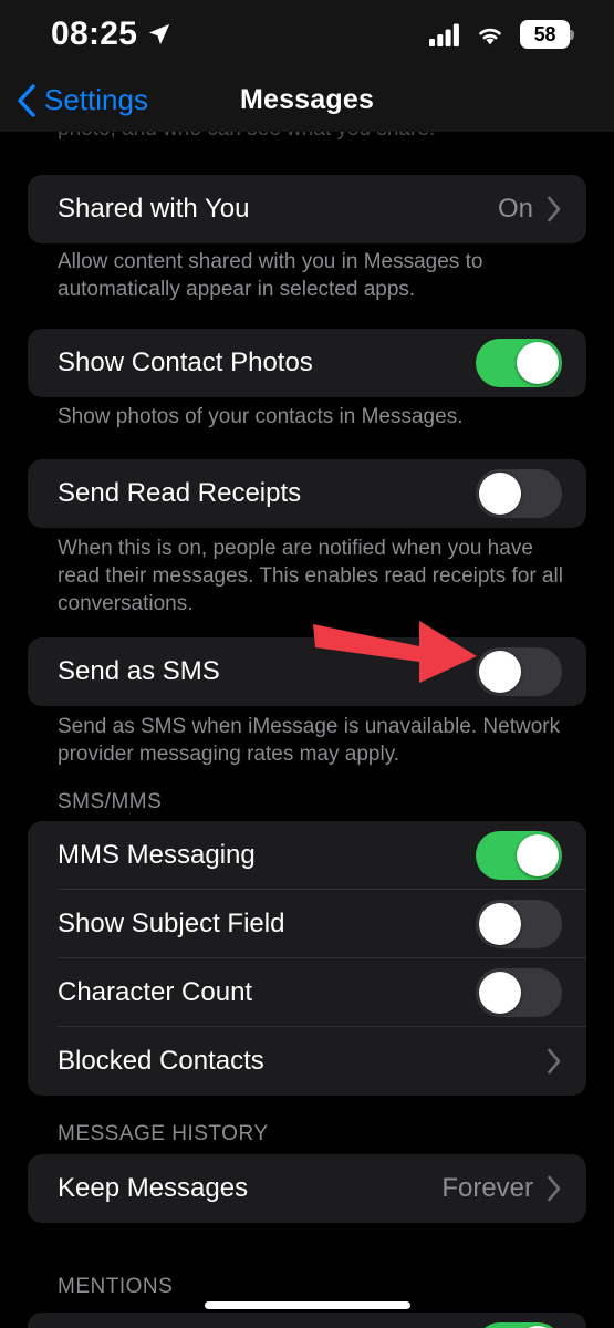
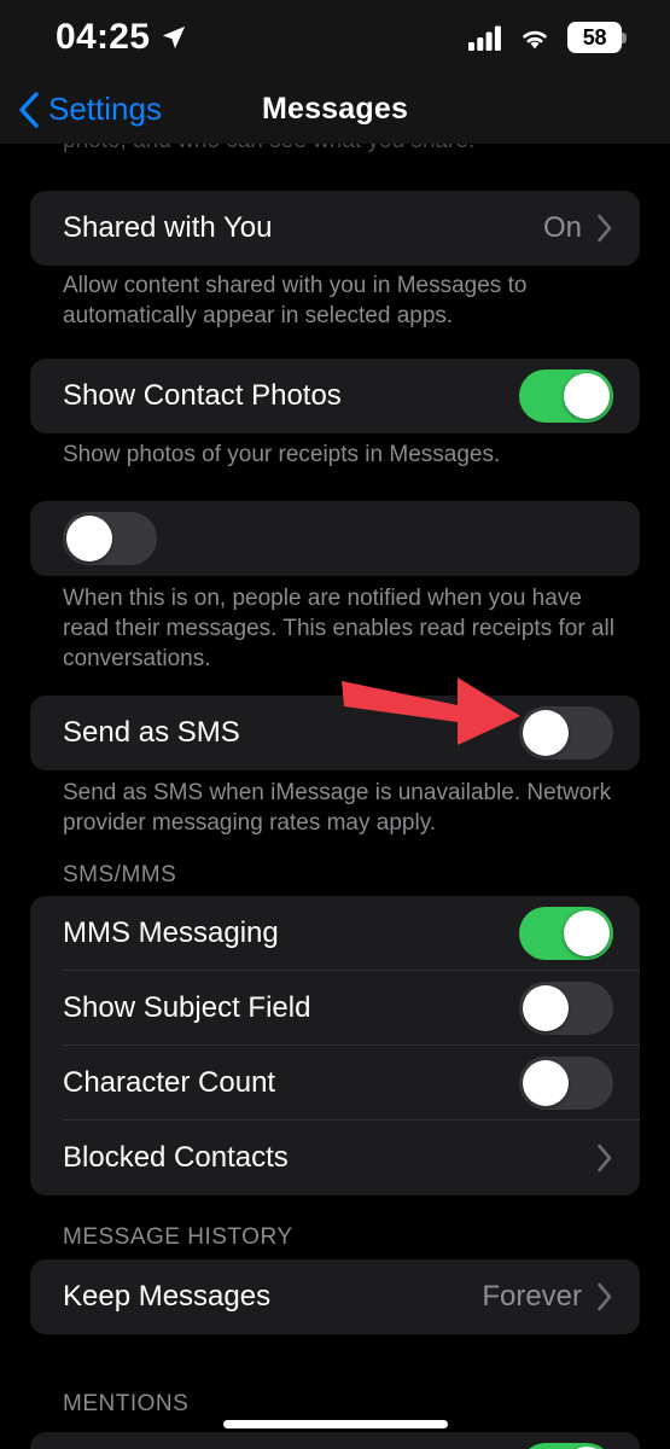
- 08:25
+ 04:25
  58
  Settings
  Messages
  Shared with You
  On
  Allow content shared with you in Messages to automatically appear in selected apps.
  Show Contact Photos
- Show photos of your contacts in Messages.
+ Show photos of your receipts in Messages.
- Send Read Receipts
  When this is on, people are notified when you have read their messages. This enables read receipts for all conversations.
  Send as SMS
  Send as SMS when iMessage is unavailable. Network provider messaging rates may apply.
  SMS/MMS
  MMS Messaging
  Show Subject Field
  Character Count
  Blocked Contacts
  MESSAGE HISTORY
  Keep Messages
  Forever
  MENTIONS
